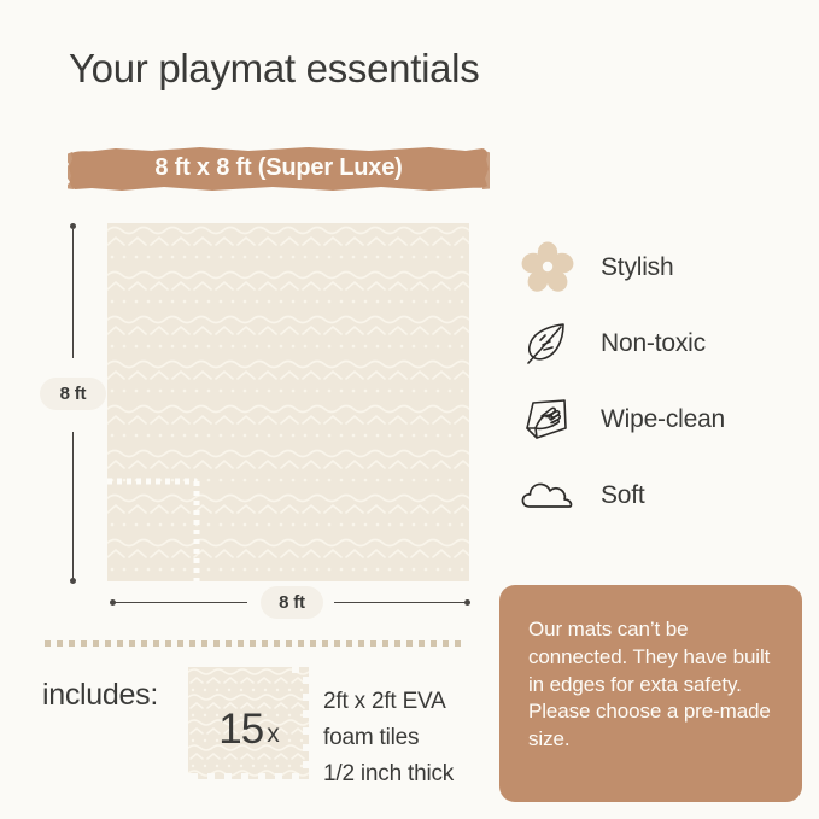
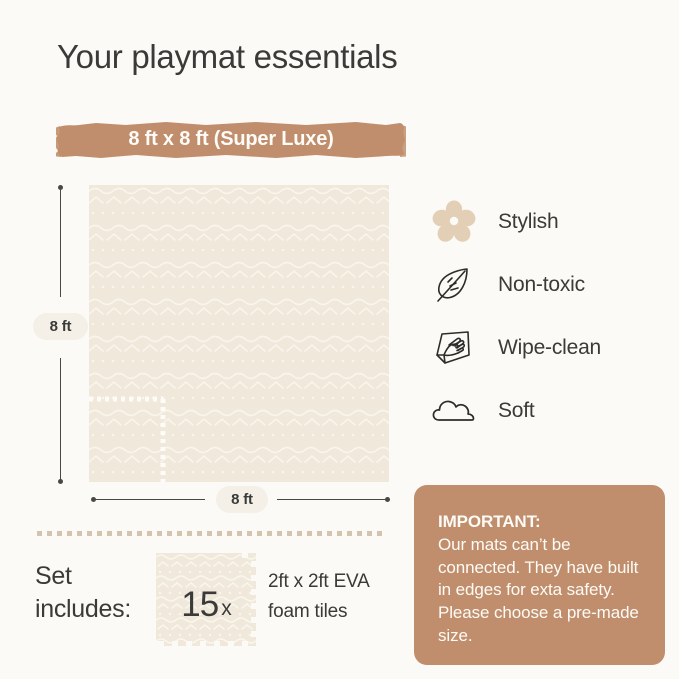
  Your playmat essentials
  8 ft x 8 ft (Super Luxe)
  8 ft
  8 ft
  Stylish
  Non-toxic
  Wipe-clean
  Soft
+ IMPORTANT:
  Our mats can’t be connected. They have built in edges for exta safety. Please choose a pre-made size.
+ Set
  includes:
  15
  x
  2ft x 2ft EVA
  foam tiles
- 1/2 inch thick
